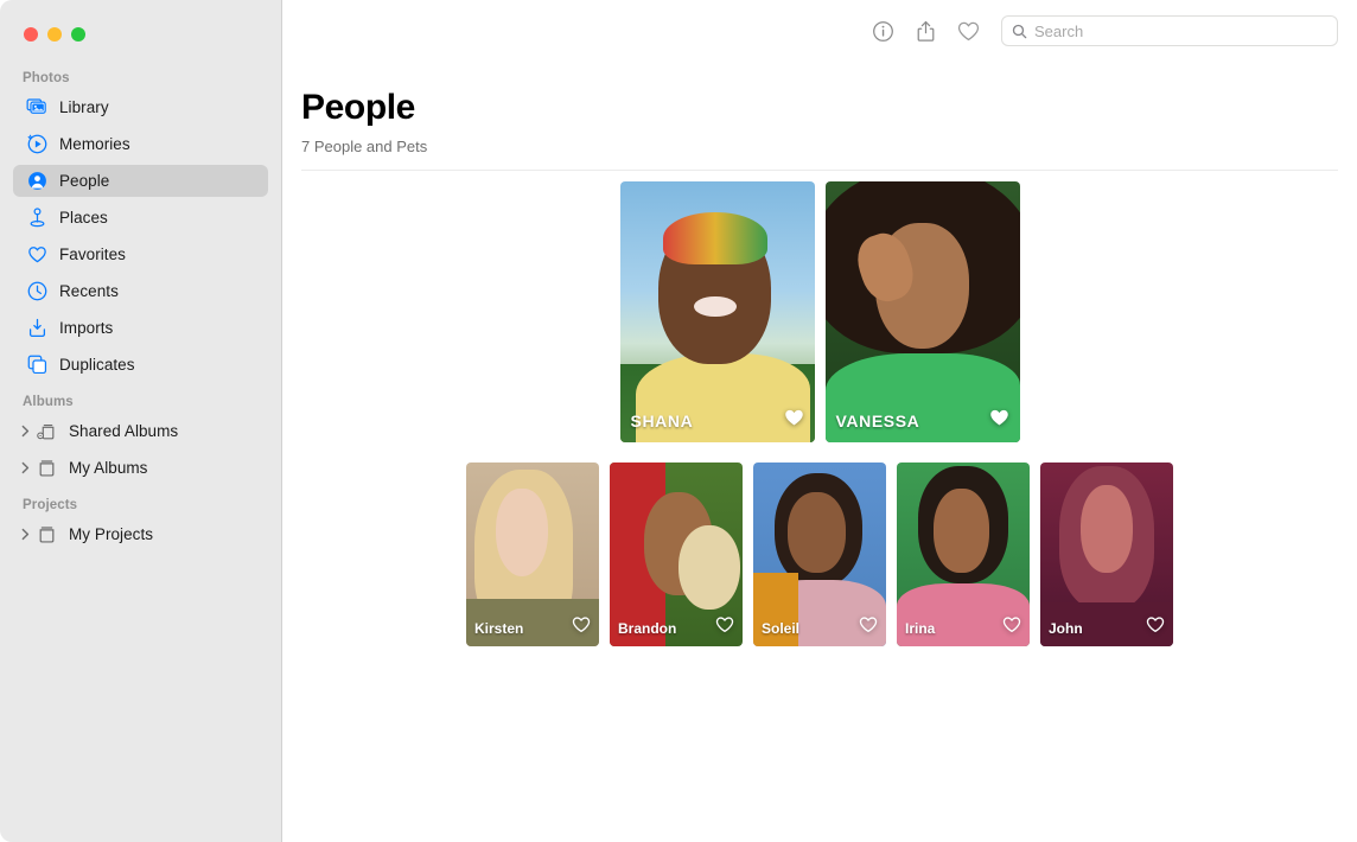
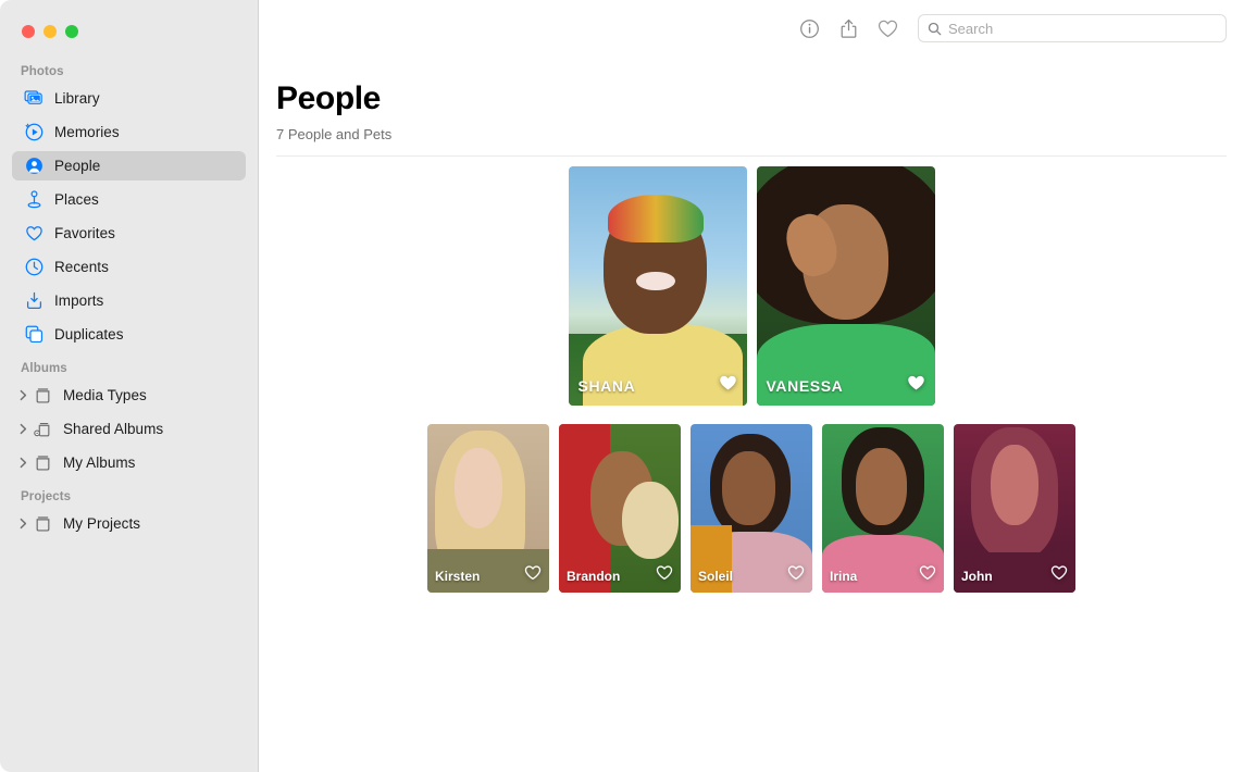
  Photos
  Library
  Memories
  People
  Places
  Favorites
  Recents
  Imports
  Duplicates
  Albums
+ Media Types
  Shared Albums
  My Albums
  Projects
  My Projects
  Search
  People
  7 People and Pets
  SHANA
  VANESSA
  Kirsten
  Brandon
  Soleil
  Irina
  John
